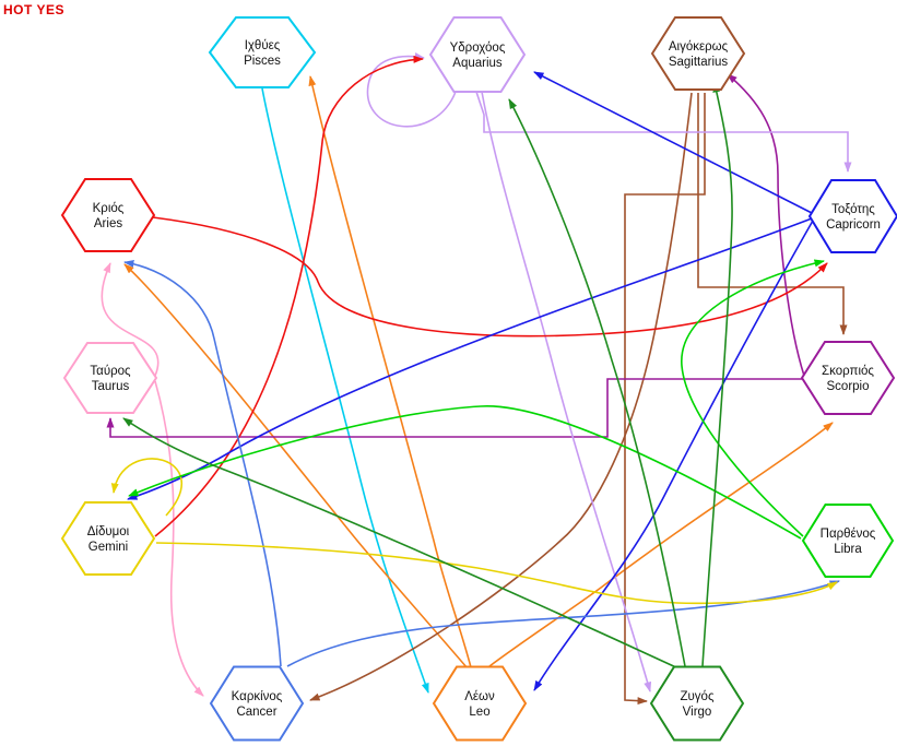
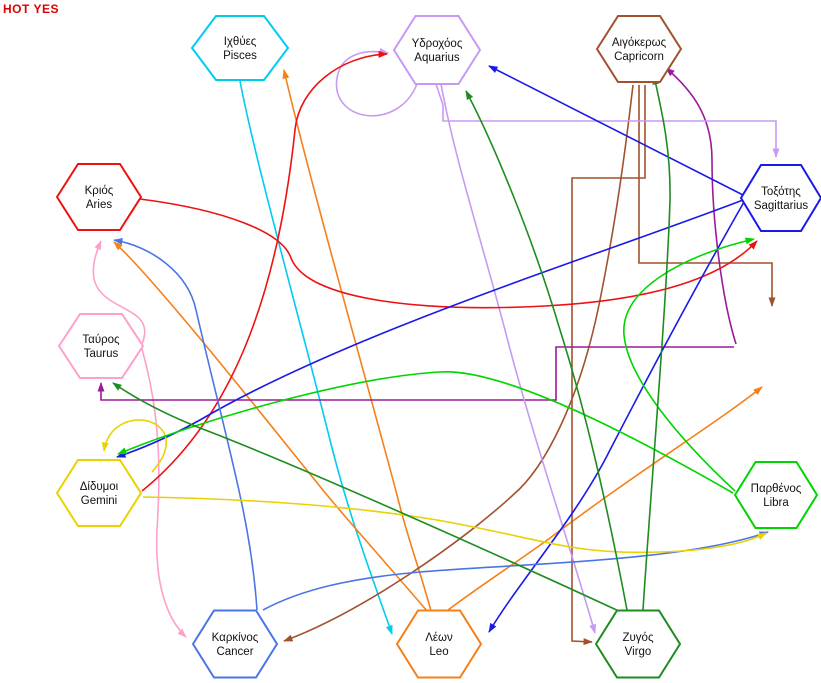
  Ιχθύες Pisces
  Υδροχόος Aquarius
- Αιγόκερως Sagittarius
+ Αιγόκερως Capricorn
  Κριός Aries
- Τοξότης Capricorn
+ Τοξότης Sagittarius
  Ταύρος Taurus
- Σκορπιός Scorpio
  Δίδυμοι Gemini
  Παρθένος Libra
  Καρκίνος Cancer
  Λέων Leo
  Ζυγός Virgo
  HOT YES
